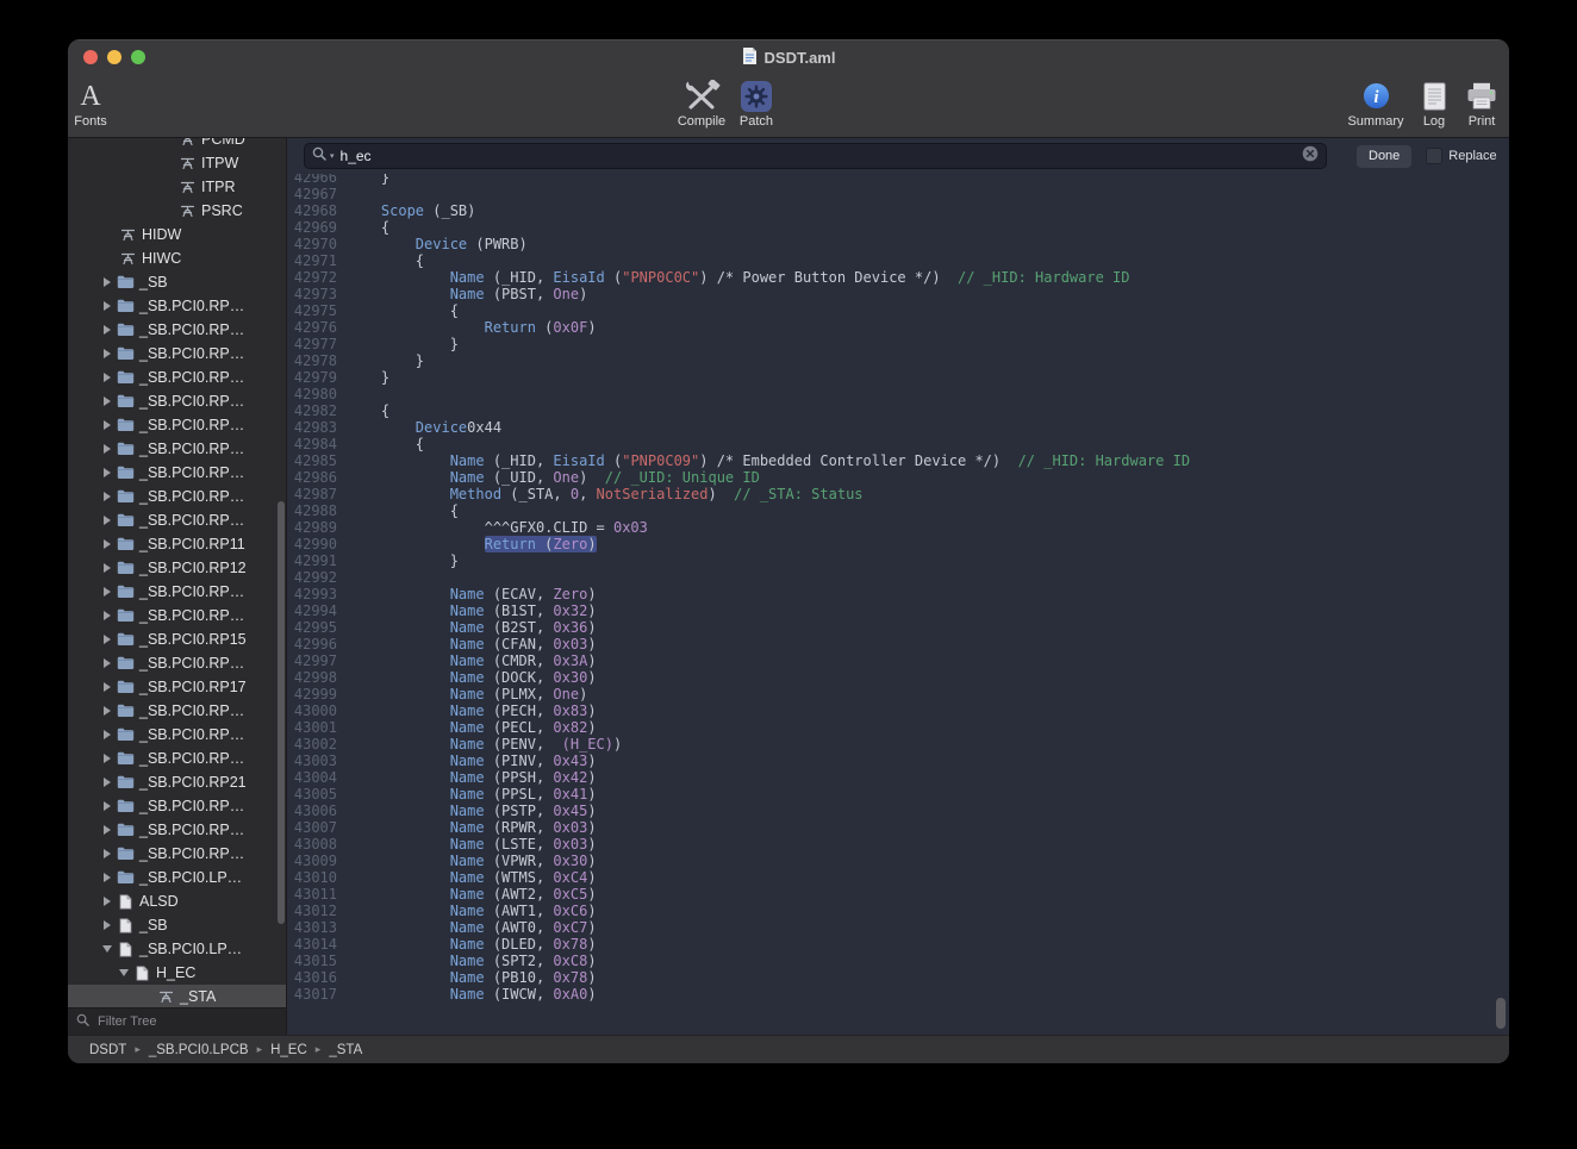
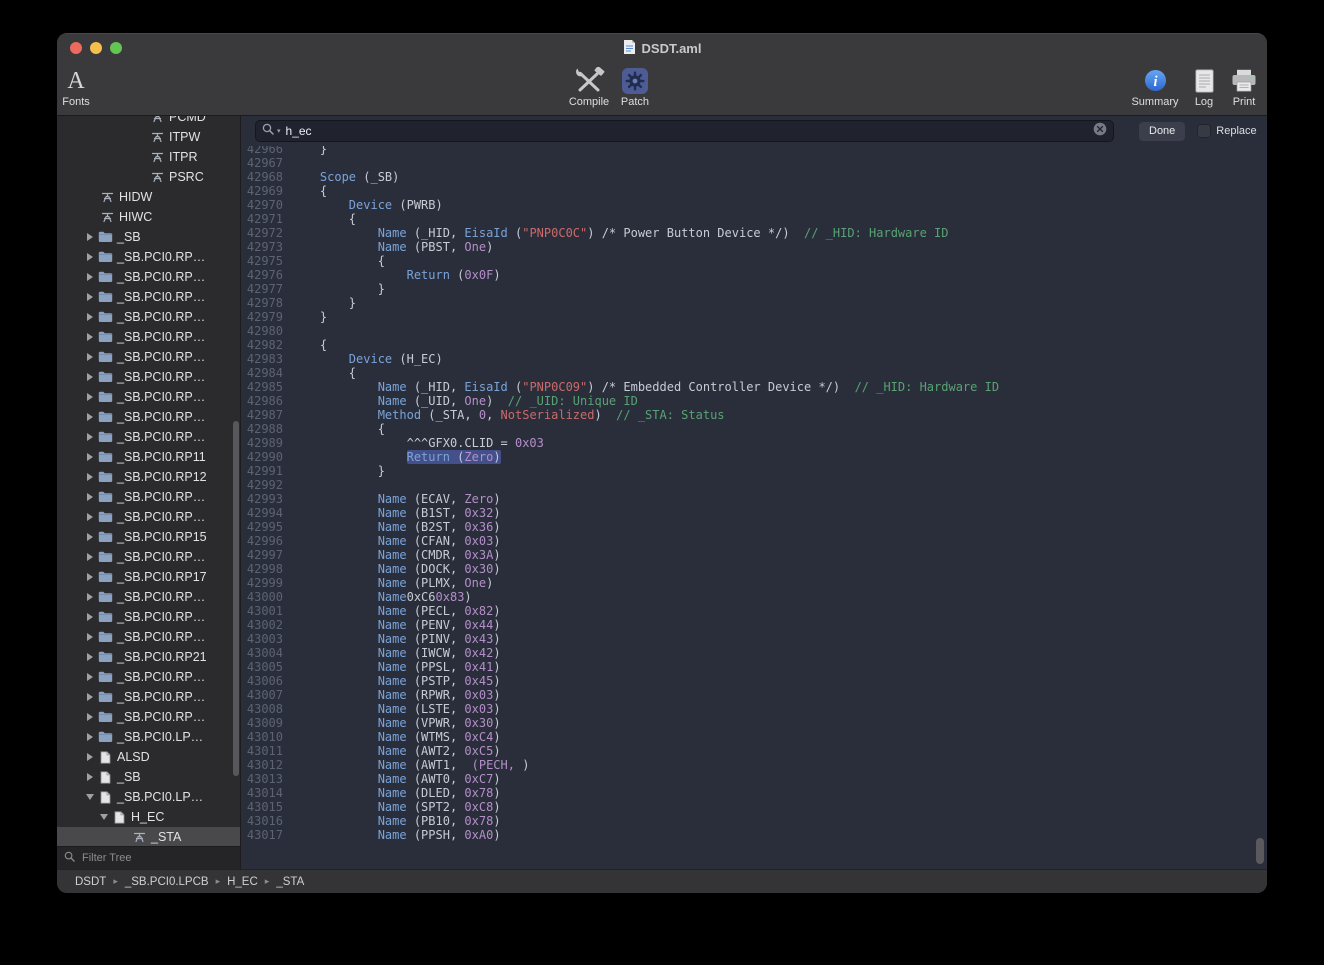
  DSDT.aml
  A
  Fonts
  Compile
  Patch
  i
  Summary
  Log
  Print
  PCMD
  ITPW
  ITPR
  PSRC
  HIDW
  HIWC
  _SB
  _SB.PCI0.RP…
  _SB.PCI0.RP…
  _SB.PCI0.RP…
  _SB.PCI0.RP…
  _SB.PCI0.RP…
  _SB.PCI0.RP…
  _SB.PCI0.RP…
  _SB.PCI0.RP…
  _SB.PCI0.RP…
  _SB.PCI0.RP…
  _SB.PCI0.RP11
  _SB.PCI0.RP12
  _SB.PCI0.RP…
  _SB.PCI0.RP…
  _SB.PCI0.RP15
  _SB.PCI0.RP…
  _SB.PCI0.RP17
  _SB.PCI0.RP…
  _SB.PCI0.RP…
  _SB.PCI0.RP…
  _SB.PCI0.RP21
  _SB.PCI0.RP…
  _SB.PCI0.RP…
  _SB.PCI0.RP…
  _SB.PCI0.LP…
  ALSD
  _SB
  _SB.PCI0.LP…
  H_EC
  _STA
  Filter Tree
  h_ec
  Done
  Replace
  42966 }
  42967
  42968 Scope (_SB)
  42969 {
  42970 Device (PWRB)
  42971 {
  42972 Name (_HID, EisaId ("PNP0C0C") /* Power Button Device */) // _HID: Hardware ID
  42973 Name (PBST, One)
  42975 {
  42976 Return (0x0F)
  42977 }
  42978 }
  42979 }
  42980
  42982 {
- 42983 Device0x44
+ 42983 Device (H_EC)
  42984 {
  42985 Name (_HID, EisaId ("PNP0C09") /* Embedded Controller Device */) // _HID: Hardware ID
  42986 Name (_UID, One) // _UID: Unique ID
  42987 Method (_STA, 0, NotSerialized) // _STA: Status
  42988 {
  42989 ^^^GFX0.CLID = 0x03
  42990 Return (Zero)
  42991 }
  42992
  42993 Name (ECAV, Zero)
  42994 Name (B1ST, 0x32)
  42995 Name (B2ST, 0x36)
  42996 Name (CFAN, 0x03)
  42997 Name (CMDR, 0x3A)
  42998 Name (DOCK, 0x30)
  42999 Name (PLMX, One)
- 43000 Name (PECH, 0x83)
+ 43000 Name0xC60x83)
  43001 Name (PECL, 0x82)
- 43002 Name (PENV, (H_EC))
+ 43002 Name (PENV, 0x44)
  43003 Name (PINV, 0x43)
- 43004 Name (PPSH, 0x42)
+ 43004 Name (IWCW, 0x42)
  43005 Name (PPSL, 0x41)
  43006 Name (PSTP, 0x45)
  43007 Name (RPWR, 0x03)
  43008 Name (LSTE, 0x03)
  43009 Name (VPWR, 0x30)
  43010 Name (WTMS, 0xC4)
  43011 Name (AWT2, 0xC5)
- 43012 Name (AWT1, 0xC6)
+ 43012 Name (AWT1, (PECH, )
  43013 Name (AWT0, 0xC7)
  43014 Name (DLED, 0x78)
  43015 Name (SPT2, 0xC8)
  43016 Name (PB10, 0x78)
- 43017 Name (IWCW, 0xA0)
+ 43017 Name (PPSH, 0xA0)
  DSDT
  ▸
  _SB.PCI0.LPCB
  ▸
  H_EC
  ▸
  _STA
